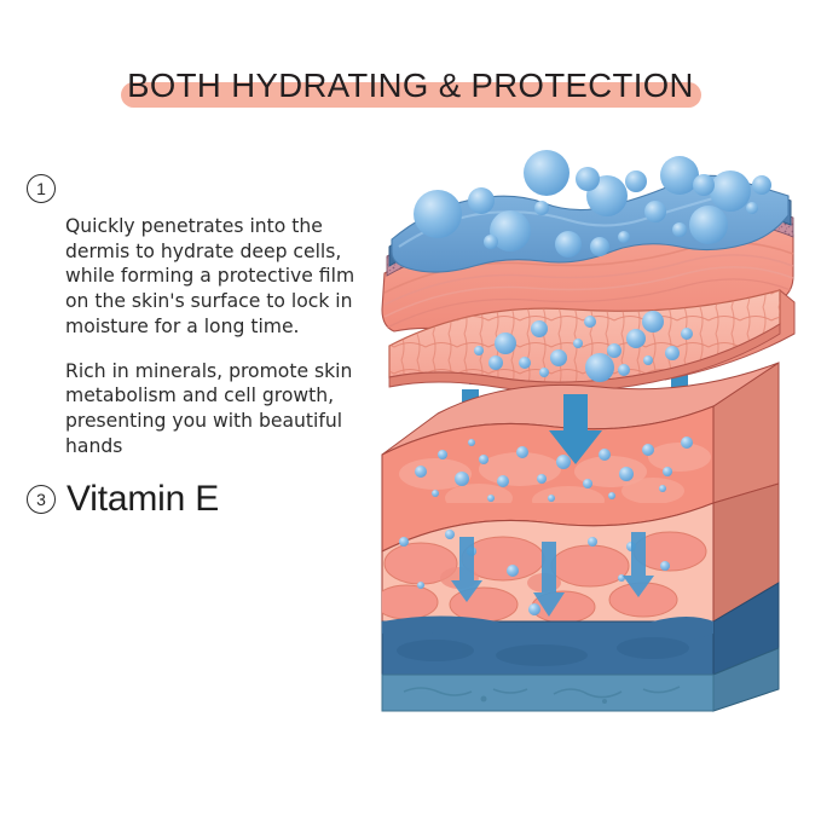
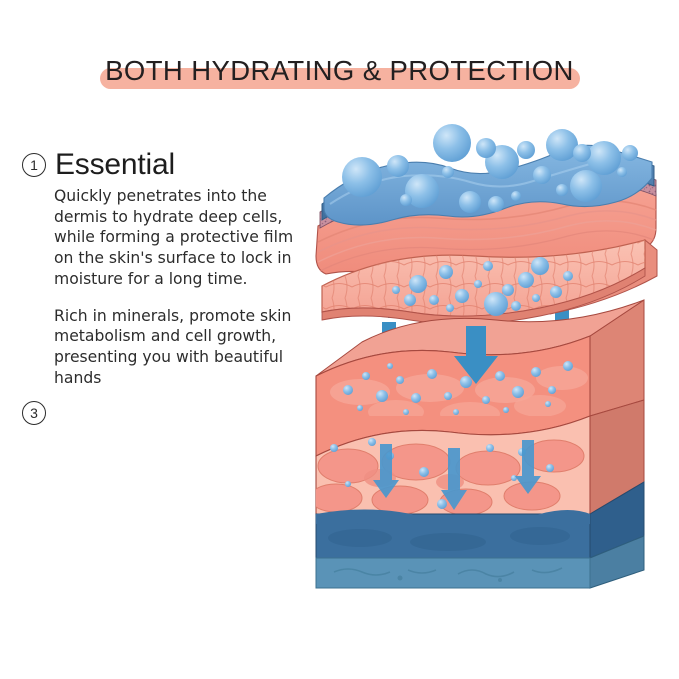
  BOTH HYDRATING & PROTECTION
  1
+ Essential
  Quickly penetrates into the dermis to hydrate deep cells, while forming a protective film on the skin's surface to lock in moisture for a long time.
  Rich in minerals, promote skin metabolism and cell growth, presenting you with beautiful hands
  3
- Vitamin E
